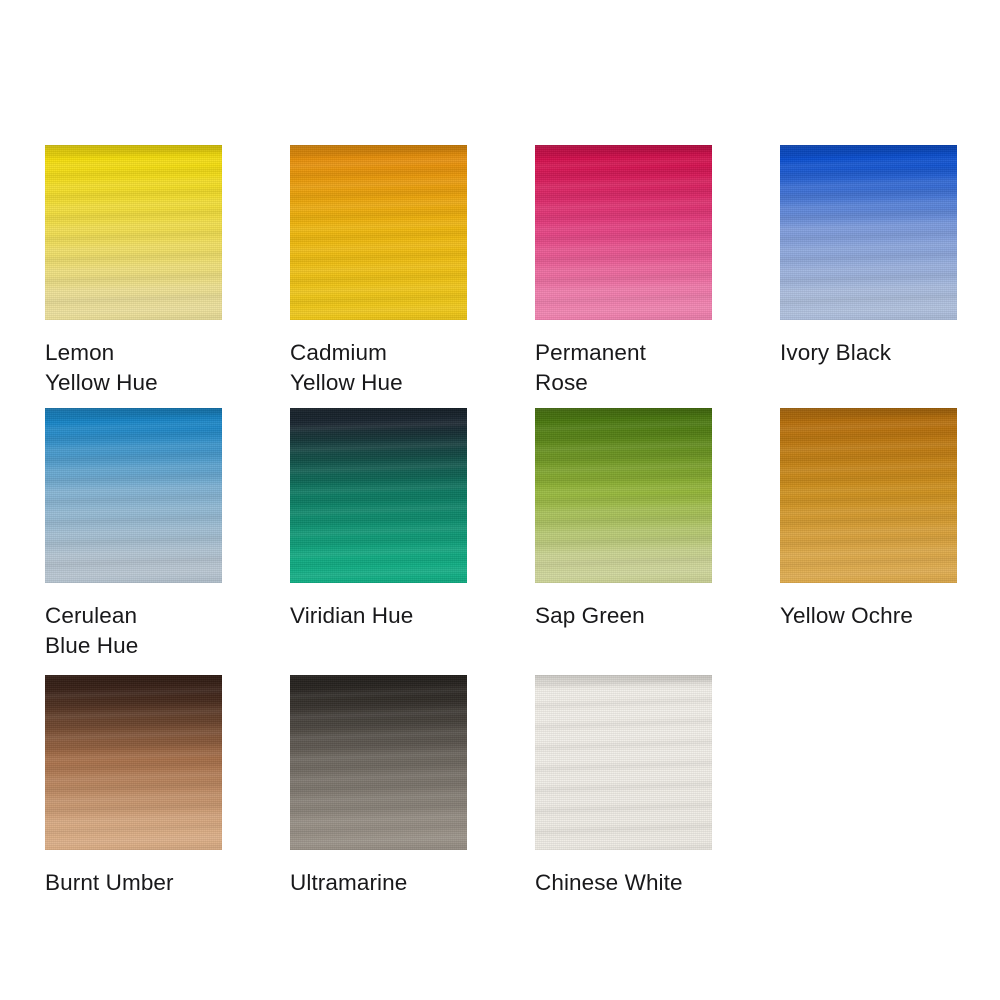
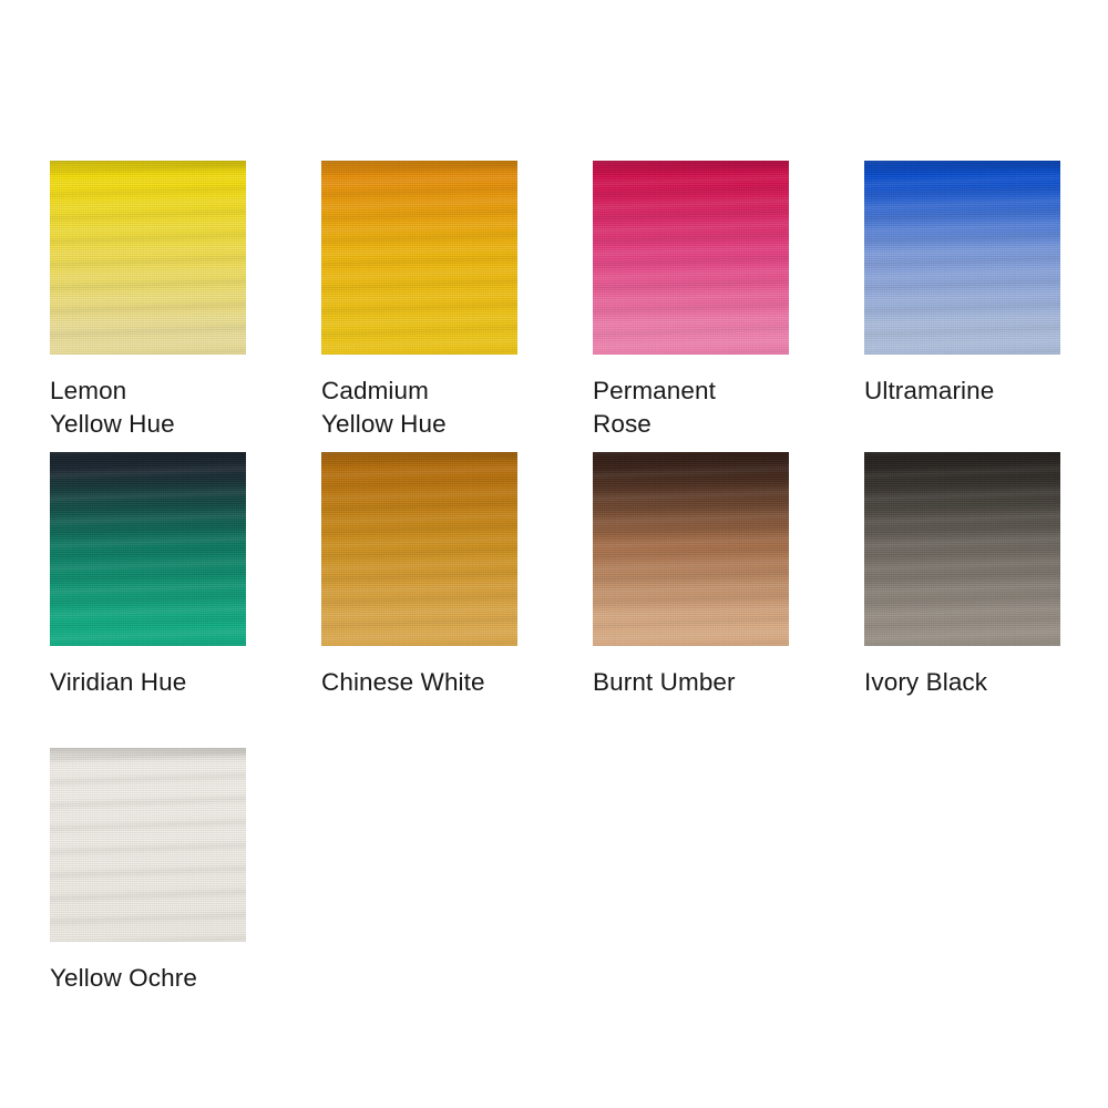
  Lemon
  Yellow Hue
  Cadmium
  Yellow Hue
  Permanent
  Rose
- Ivory Black
+ Ultramarine
- Cerulean
- Blue Hue
  Viridian Hue
- Sap Green
- Yellow Ochre
+ Chinese White
  Burnt Umber
- Ultramarine
+ Ivory Black
- Chinese White
+ Yellow Ochre
